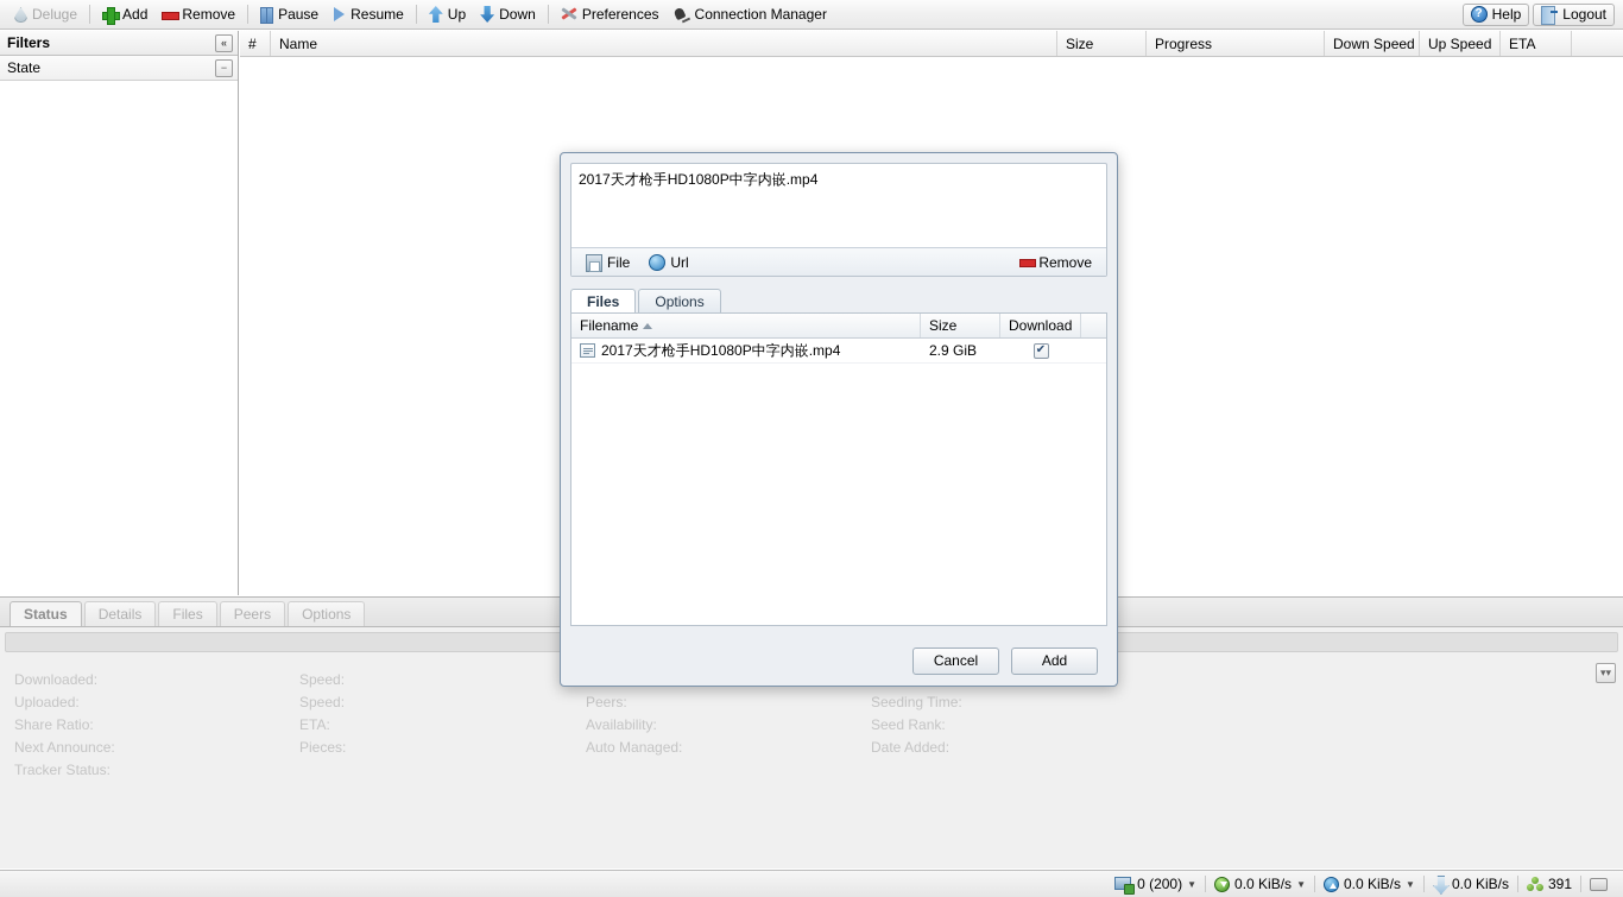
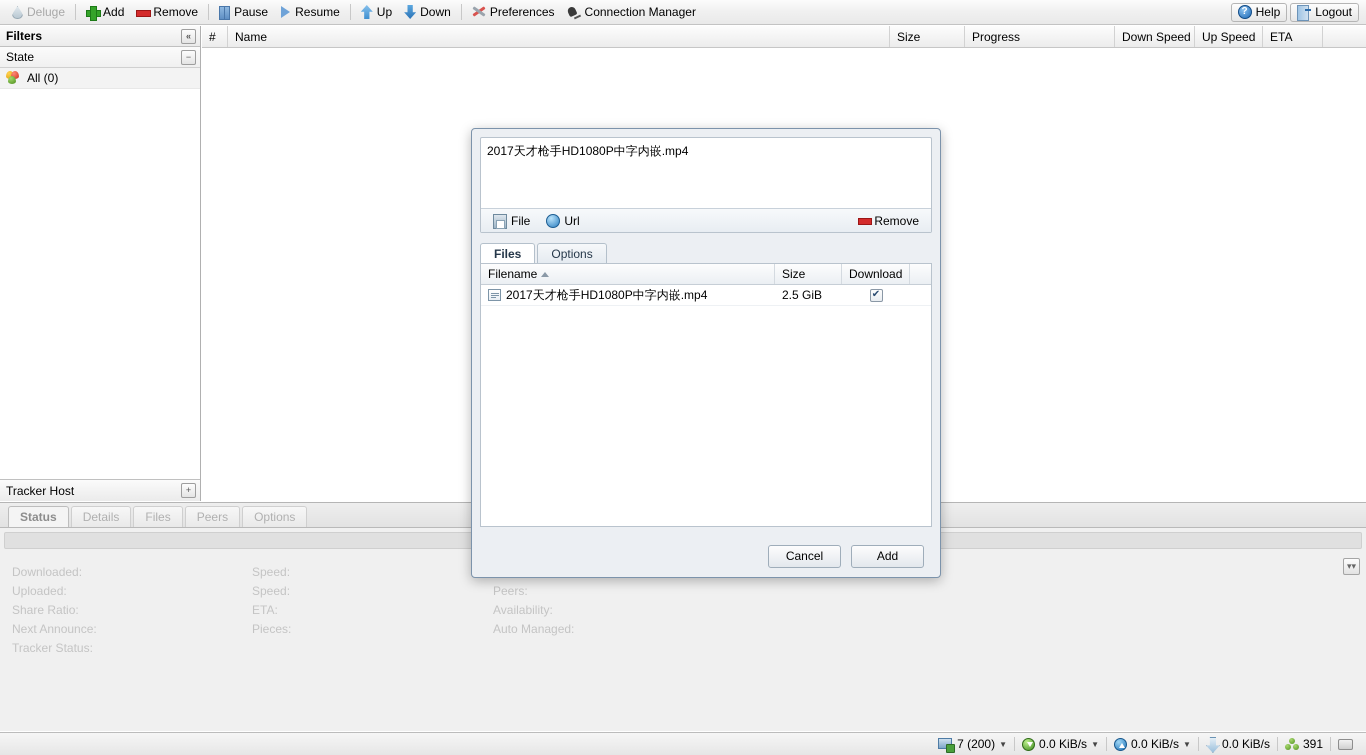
  Deluge
  Add
  Remove
  Pause
  Resume
  Up
  Down
  Preferences
  Connection Manager
  ?
  Help
  Logout
  Filters
  «
  State
  −
+ All (0)
+ Tracker Host
+ +
  #
  Name
  Size
  Progress
  Down Speed
  Up Speed
  ETA
  Status
  Details
  Files
  Peers
  Options
  ▾▾
  Downloaded:
  Uploaded:
  Share Ratio:
  Next Announce:
  Tracker Status:
  Speed:
  Speed:
  ETA:
  Pieces:
  Peers:
  Availability:
  Auto Managed:
- Seeding Time:
- Seed Rank:
- Date Added:
- 0 (200)
+ 7 (200)
  ▼
  0.0 KiB/s
  ▼
  0.0 KiB/s
  ▼
  0.0 KiB/s
  391
  2017天才枪手HD1080P中字内嵌.mp4
  File
  Url
  Remove
  Files
  Options
  Filename
  Size
  Download
  2017天才枪手HD1080P中字内嵌.mp4
- 2.9 GiB
+ 2.5 GiB
  Cancel
  Add
